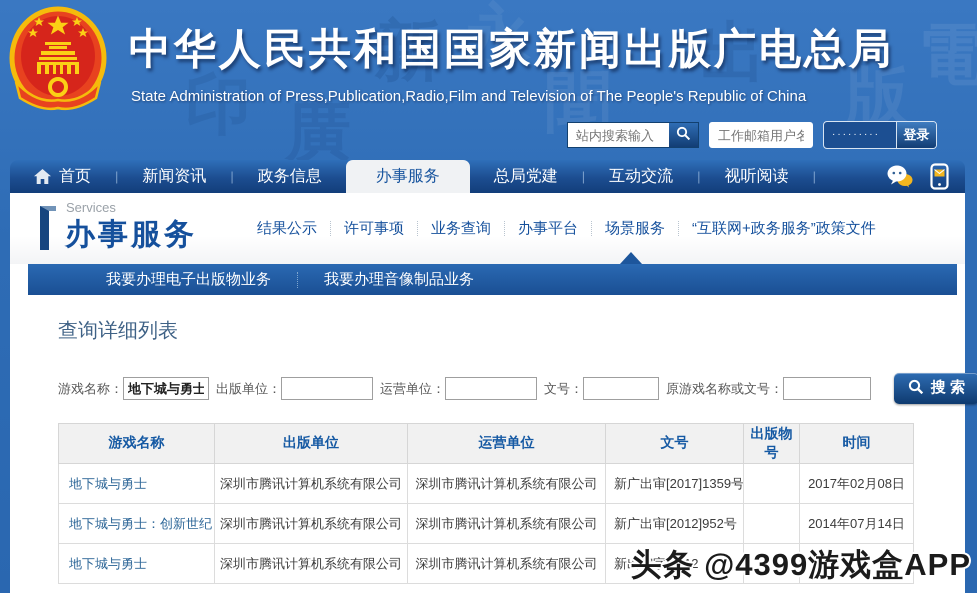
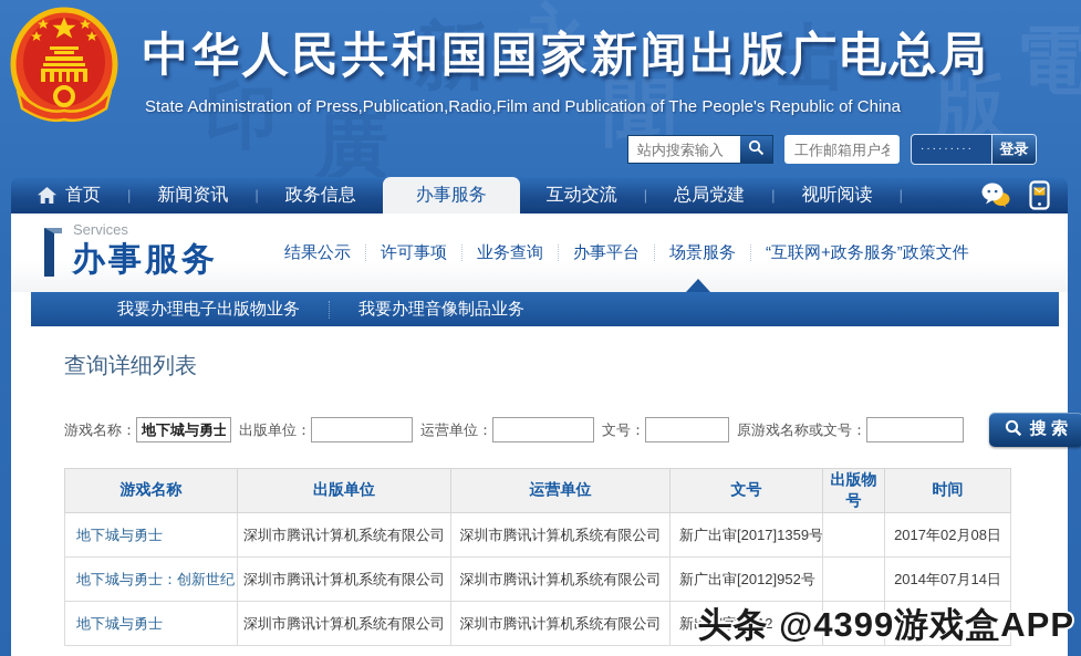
  新
  聞
  出
  版
  廣
  永
  印
  中华人民共和国国家新闻出版广电总局
- State Administration of Press,Publication,Radio,Film and Television of The People's Republic of China
+ State Administration of Press,Publication,Radio,Film and Publication of The People's Republic of China
  站内搜索输入
  工作邮箱用户名
  ·········
  登录
  首页
  |
  新闻资讯
  |
  政务信息
  办事服务
- 总局党建
+ 互动交流
  |
- 互动交流
+ 总局党建
  |
  视听阅读
  |
  Services
  办事服务
  结果公示
  许可事项
  业务查询
  办事平台
  场景服务
  “互联网+政务服务”政策文件
  我要办理电子出版物业务
  我要办理音像制品业务
  查询详细列表
  游戏名称：
  地下城与勇士
  出版单位：
  运营单位：
  文号：
  原游戏名称或文号：
  搜 索
  游戏名称	出版单位	运营单位	文号	出版物号	时间
  地下城与勇士	深圳市腾讯计算机系统有限公司	深圳市腾讯计算机系统有限公司	新广出审[2017]1359号		2017年02月08日
  地下城与勇士：创新世纪	深圳市腾讯计算机系统有限公司	深圳市腾讯计算机系统有限公司	新广出审[2012]952号		2014年07月14日
  地下城与勇士	深圳市腾讯计算机系统有限公司	深圳市腾讯计算机系统有限公司	新出审字[2012
  头条 @4399游戏盒APP
